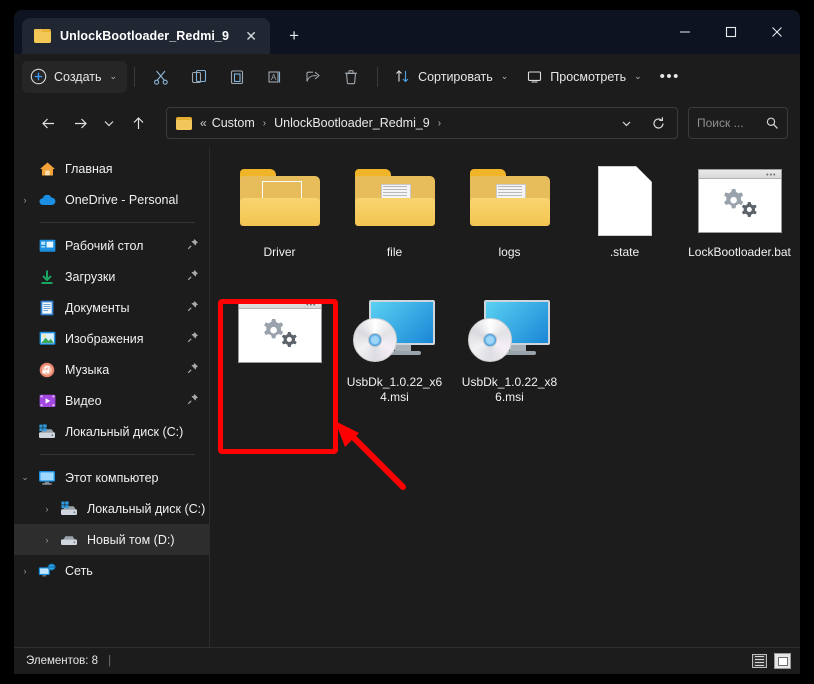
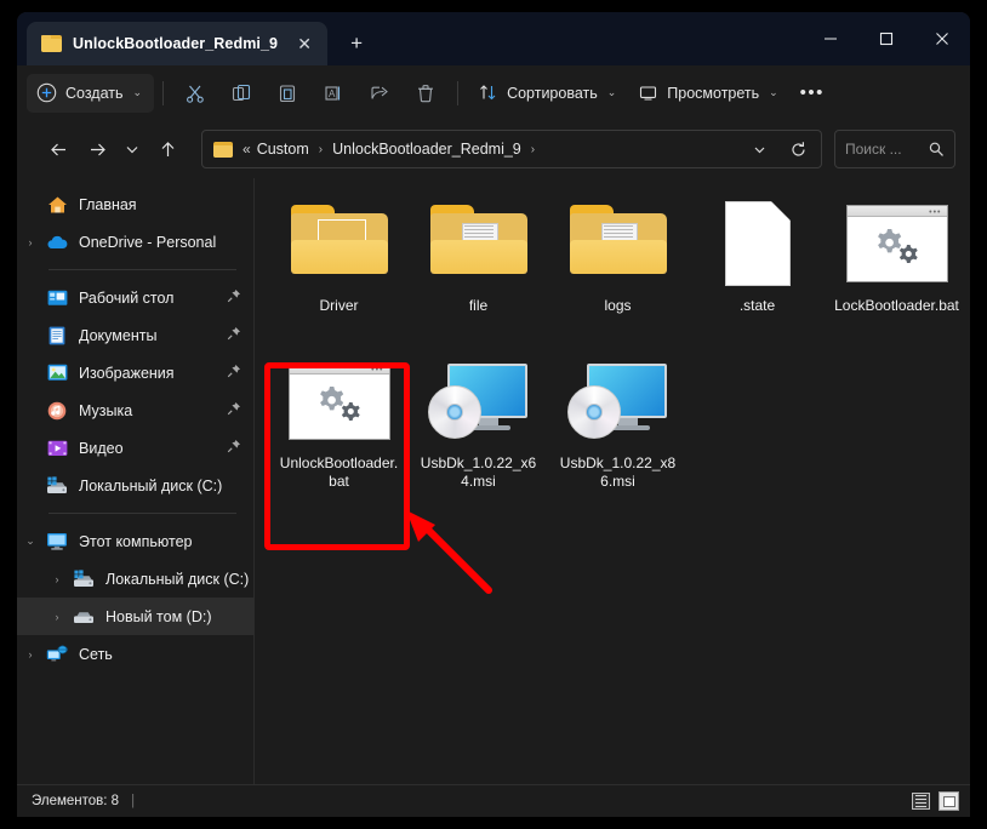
  UnlockBootloader_Redmi_9
  ✕
  +
  Создать
  ⌄
  A
  Сортировать
  ⌄
  Просмотреть
  ⌄
  •••
  «
  Custom
  ›
  UnlockBootloader_Redmi_9
  ›
  Поиск ...
  Главная
  ›
  OneDrive - Personal
  Рабочий стол
- Загрузки
  Документы
  Изображения
  Музыка
  Видео
  Локальный диск (C:)
  ⌄
  Этот компьютер
  ›
  Локальный диск (C:)
  ›
  Новый том (D:)
  ›
  Сеть
  Driver
  file
  logs
  .state
  LockBootloader.bat
+ UnlockBootloader.bat
  UsbDk_1.0.22_x64.msi
  UsbDk_1.0.22_x86.msi
  Элементов: 8
  |
